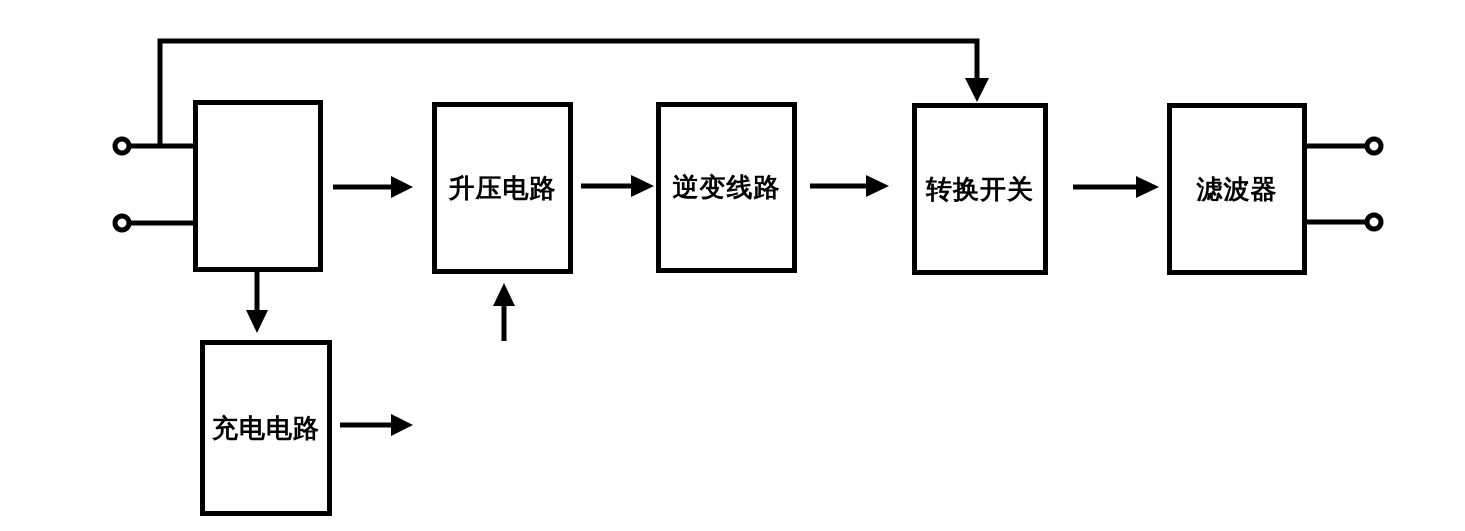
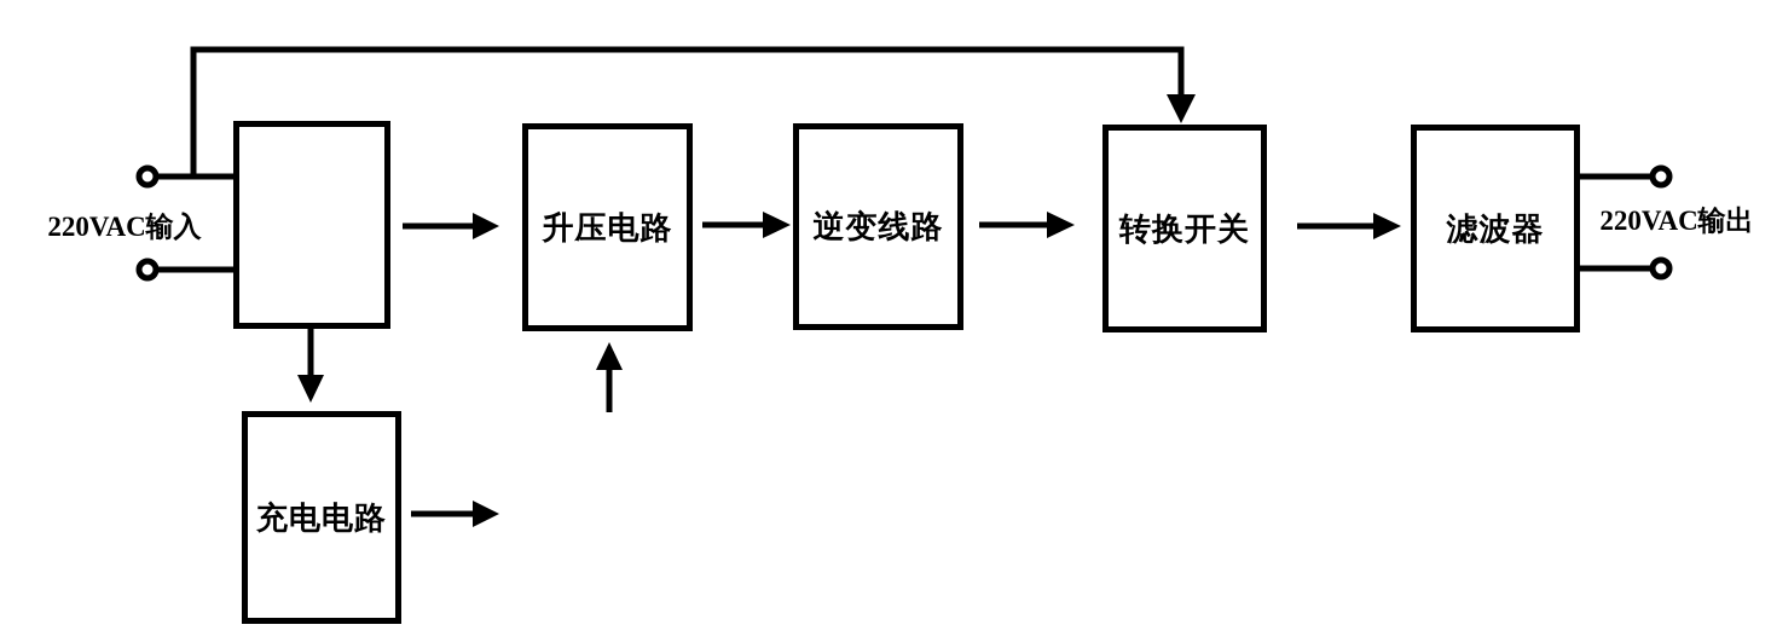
  升压电路
  逆变线路
  转换开关
  滤波器
  充电电路
+ 220VAC输入
+ 220VAC输出
